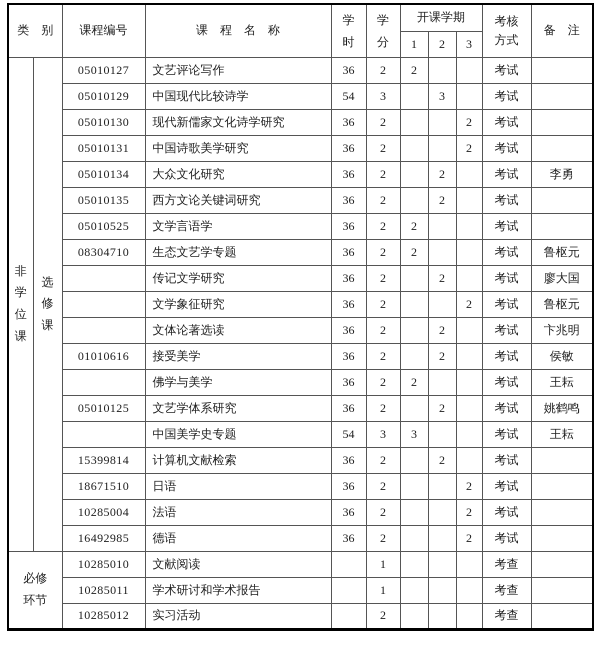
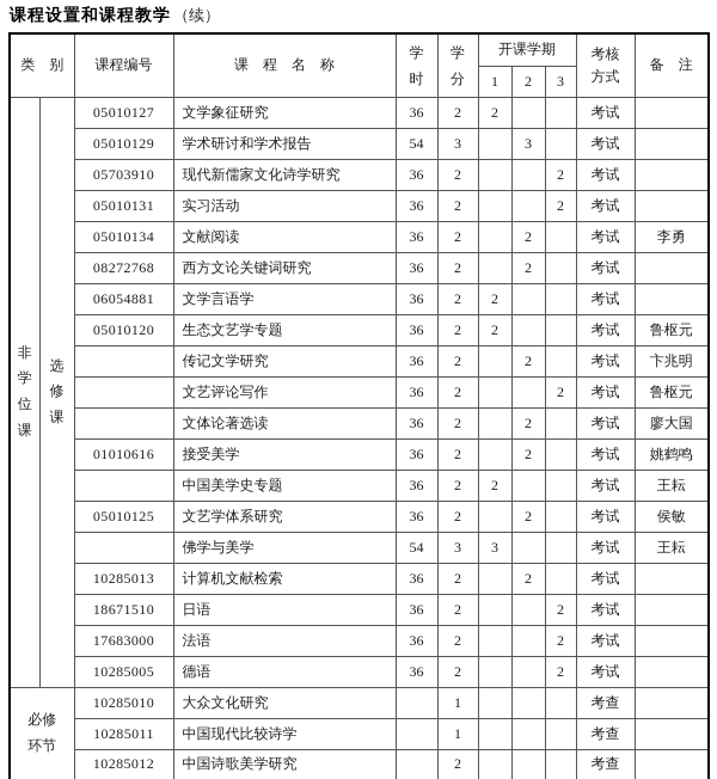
+ 课程设置和课程教学 （续）
  类 别	课程编号	课 程 名 称	学时	学分	开课学期	考核方式	备 注
  1	2	3
- 非学位课	选修课	05010127	文艺评论写作	36	2	2			考试
+ 非学位课	选修课	05010127	文学象征研究	36	2	2			考试
- 05010129	中国现代比较诗学	54	3		3		考试
+ 05010129	学术研讨和学术报告	54	3		3		考试
- 05010130	现代新儒家文化诗学研究	36	2			2	考试
+ 05703910	现代新儒家文化诗学研究	36	2			2	考试
- 05010131	中国诗歌美学研究	36	2			2	考试
+ 05010131	实习活动	36	2			2	考试
- 05010134	大众文化研究	36	2		2		考试	李勇
+ 05010134	文献阅读	36	2		2		考试	李勇
- 05010135	西方文论关键词研究	36	2		2		考试
+ 08272768	西方文论关键词研究	36	2		2		考试
- 05010525	文学言语学	36	2	2			考试
+ 06054881	文学言语学	36	2	2			考试
- 08304710	生态文艺学专题	36	2	2			考试	鲁枢元
+ 05010120	生态文艺学专题	36	2	2			考试	鲁枢元
- 	传记文学研究	36	2		2		考试	廖大国
+ 	传记文学研究	36	2		2		考试	卞兆明
- 	文学象征研究	36	2			2	考试	鲁枢元
+ 	文艺评论写作	36	2			2	考试	鲁枢元
- 	文体论著选读	36	2		2		考试	卞兆明
+ 	文体论著选读	36	2		2		考试	廖大国
- 01010616	接受美学	36	2		2		考试	侯敏
+ 01010616	接受美学	36	2		2		考试	姚鹤鸣
- 	佛学与美学	36	2	2			考试	王耘
+ 	中国美学史专题	36	2	2			考试	王耘
- 05010125	文艺学体系研究	36	2		2		考试	姚鹤鸣
+ 05010125	文艺学体系研究	36	2		2		考试	侯敏
- 	中国美学史专题	54	3	3			考试	王耘
+ 	佛学与美学	54	3	3			考试	王耘
- 15399814	计算机文献检索	36	2		2		考试
+ 10285013	计算机文献检索	36	2		2		考试
  18671510	日语	36	2			2	考试
- 10285004	法语	36	2			2	考试
+ 17683000	法语	36	2			2	考试
- 16492985	德语	36	2			2	考试
+ 10285005	德语	36	2			2	考试
- 必修环节	10285010	文献阅读		1				考查
+ 必修环节	10285010	大众文化研究		1				考查
- 10285011	学术研讨和学术报告		1				考查
+ 10285011	中国现代比较诗学		1				考查
- 10285012	实习活动		2				考查
+ 10285012	中国诗歌美学研究		2				考查
